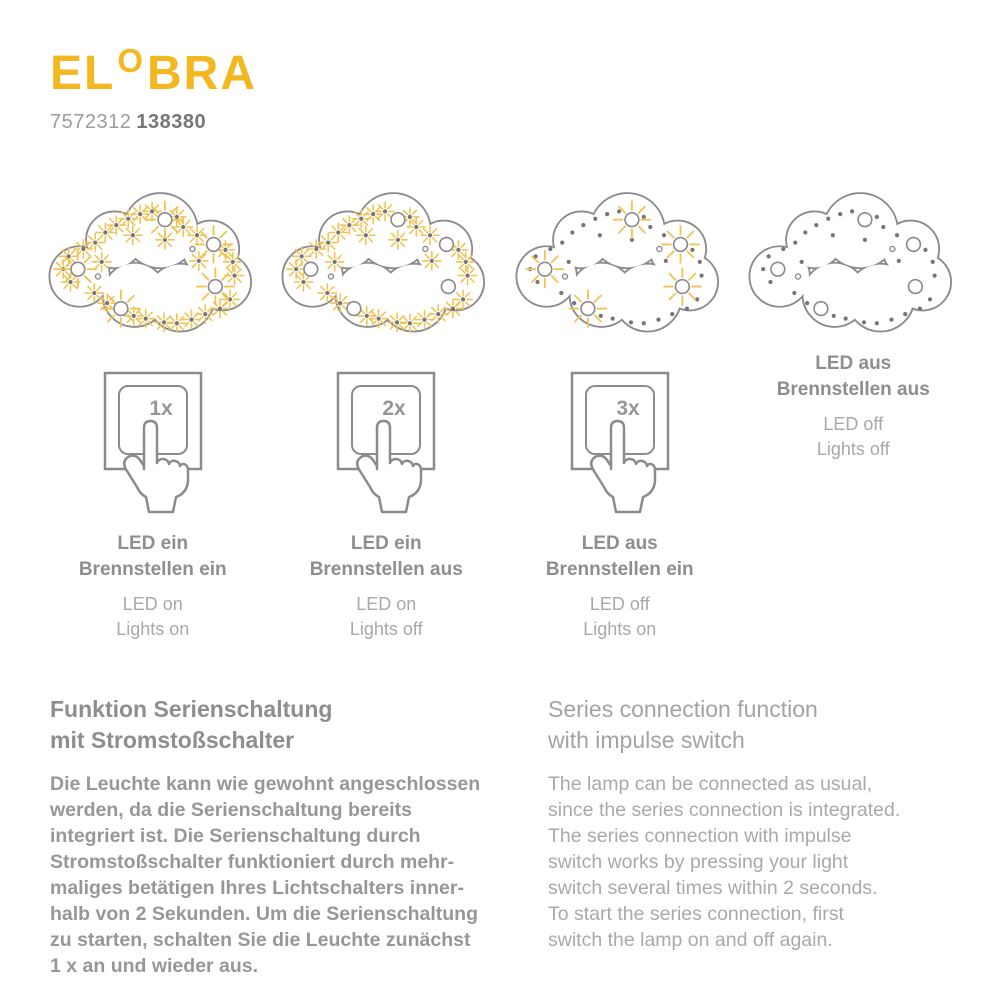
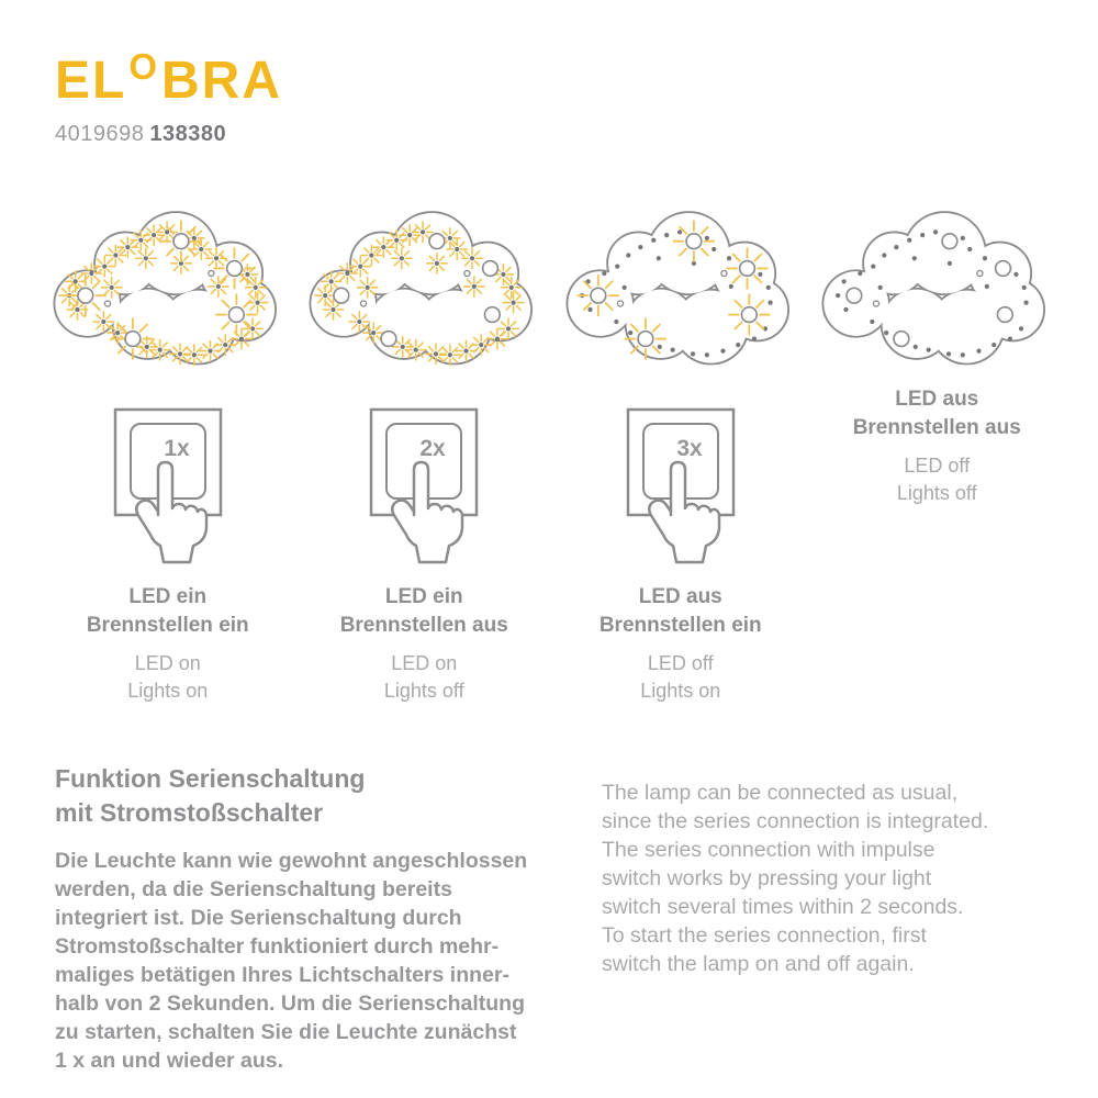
  ELOBRA
- 7572312 138380
+ 4019698 138380
  1x
  LED ein
  Brennstellen ein
  LED on
  Lights on
  2x
  LED ein
  Brennstellen aus
  LED on
  Lights off
  3x
  LED aus
  Brennstellen ein
  LED off
  Lights on
  LED aus
  Brennstellen aus
  LED off
  Lights off
  Funktion Serienschaltung
  mit Stromstoßschalter
  Die Leuchte kann wie gewohnt angeschlossen
  werden, da die Serienschaltung bereits
  integriert ist. Die Serienschaltung durch
  Stromstoßschalter funktioniert durch mehr-
  maliges betätigen Ihres Lichtschalters inner-
  halb von 2 Sekunden. Um die Serienschaltung
  zu starten, schalten Sie die Leuchte zunächst
  1 x an und wieder aus.
- Series connection function
- with impulse switch
  The lamp can be connected as usual,
  since the series connection is integrated.
  The series connection with impulse
  switch works by pressing your light
  switch several times within 2 seconds.
  To start the series connection, first
  switch the lamp on and off again.
